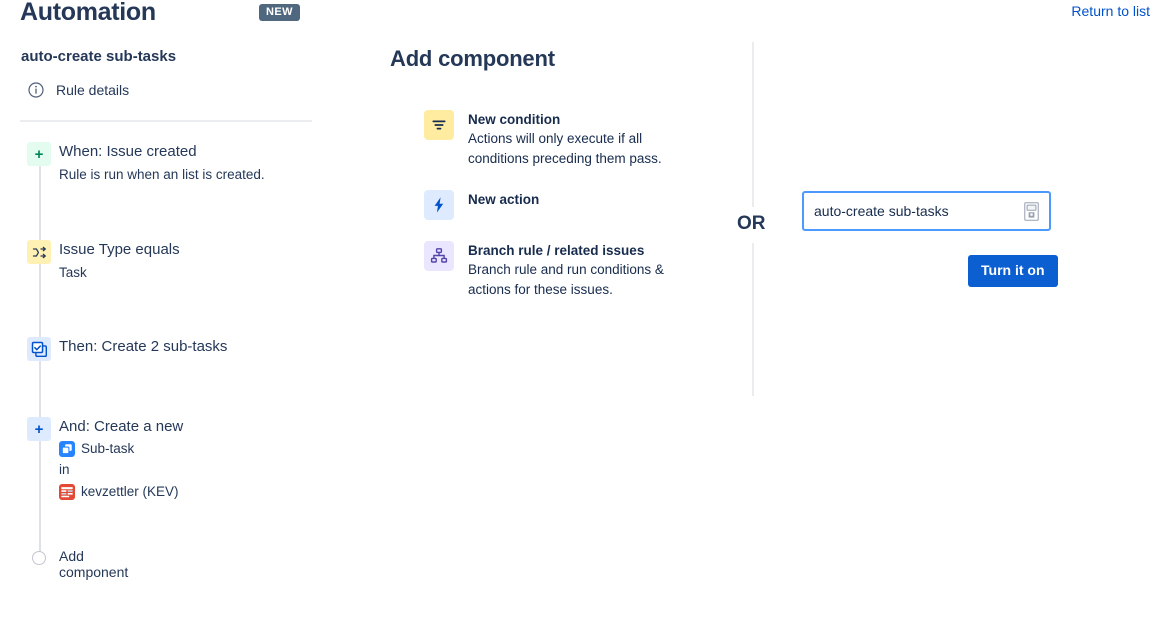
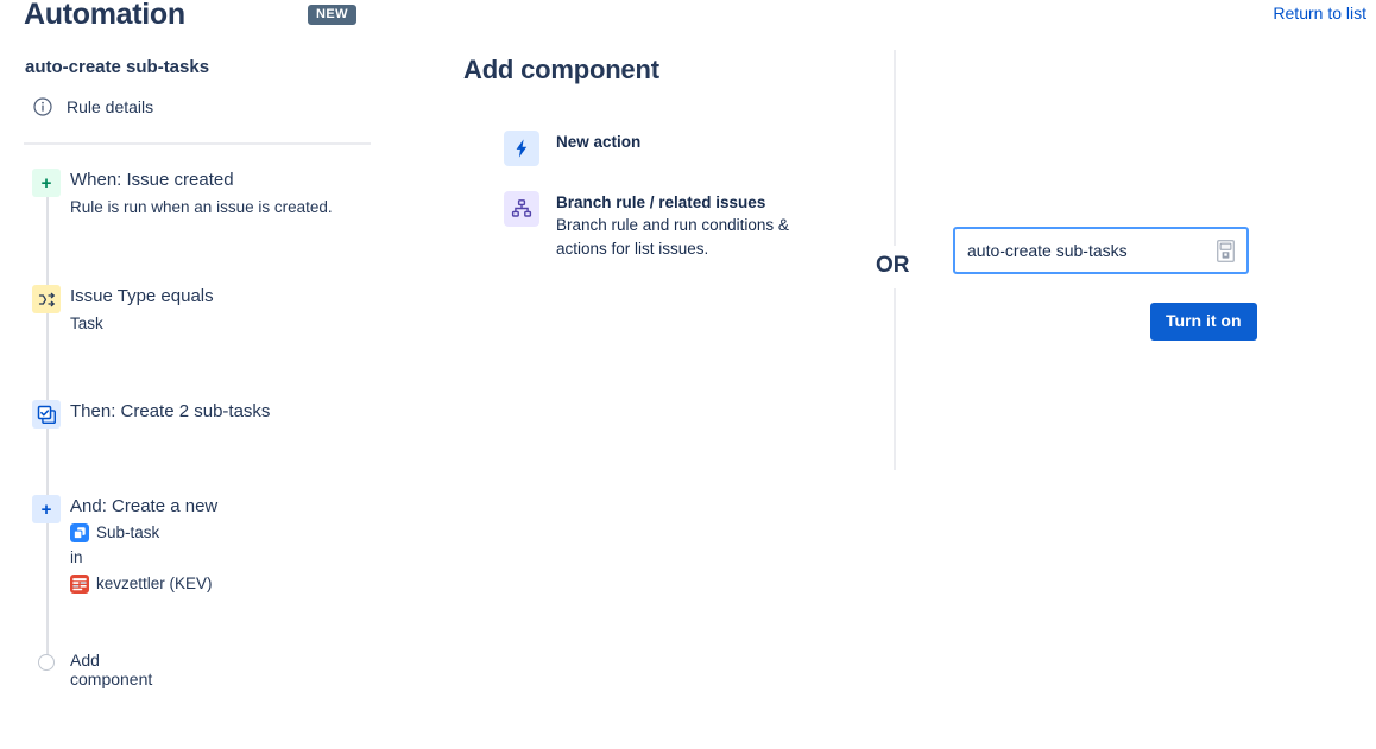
  Automation
  NEW
  Return to list
  auto-create sub-tasks
  Rule details
  +
  When: Issue created
- Rule is run when an list is created.
+ Rule is run when an issue is created.
  Issue Type equals
  Task
  Then: Create 2 sub-tasks
  +
  And: Create a new
  Sub-task
  in
  kevzettler (KEV)
  Add component
  Add component
- New condition
- Actions will only execute if all conditions preceding them pass.
  New action
  Branch rule / related issues
- Branch rule and run conditions & actions for these issues.
+ Branch rule and run conditions & actions for list issues.
  OR
  auto-create sub-tasks
  Turn it on
